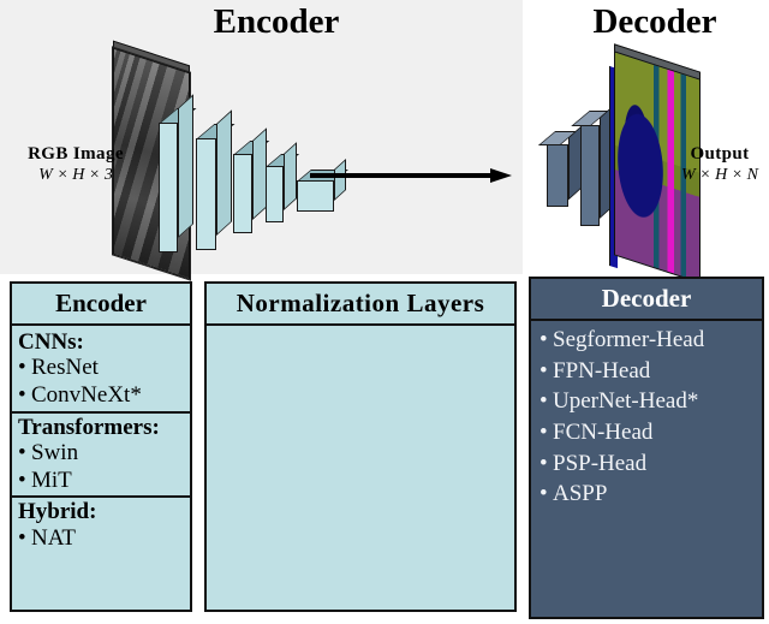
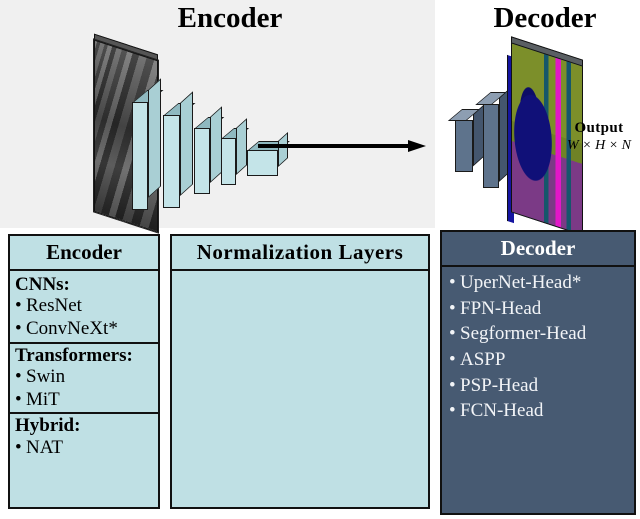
  Encoder
  Decoder
- RGB Image
- W × H × 3
  Output
  W × H × N
  Encoder
  CNNs:
  • ResNet
  • ConvNeXt*
  Transformers:
  • Swin
  • MiT
  Hybrid:
  • NAT
  Normalization Layers
  Decoder
- • Segformer-Head
+ • UperNet-Head*
  • FPN-Head
- • UperNet-Head*
+ • Segformer-Head
- • FCN-Head
+ • ASPP
  • PSP-Head
- • ASPP
+ • FCN-Head
